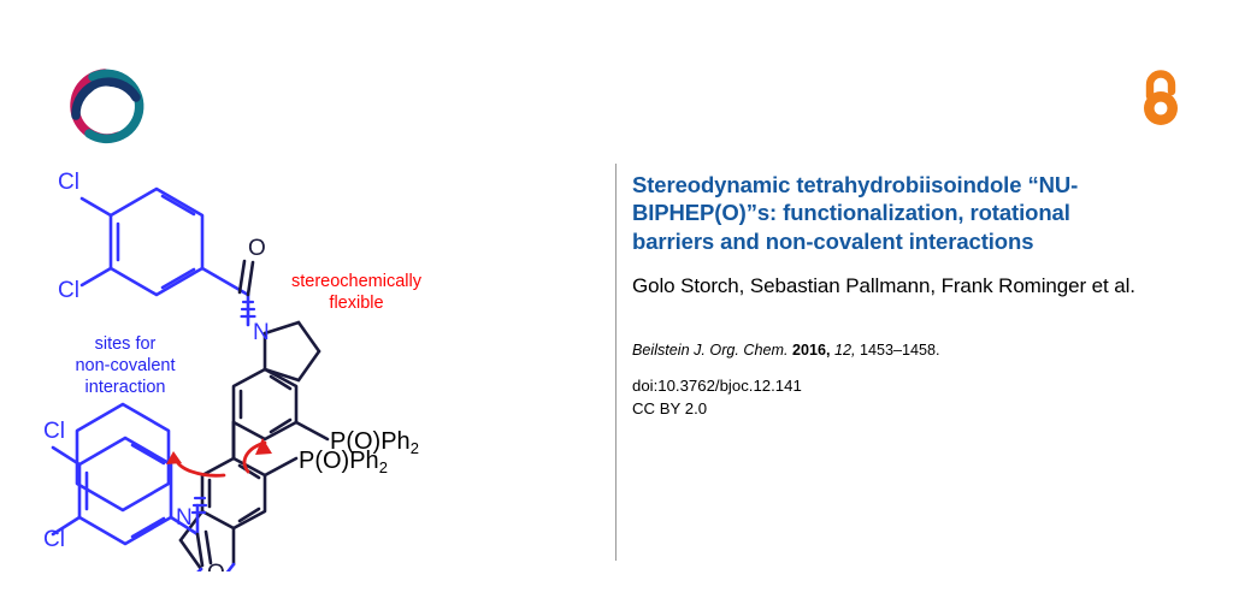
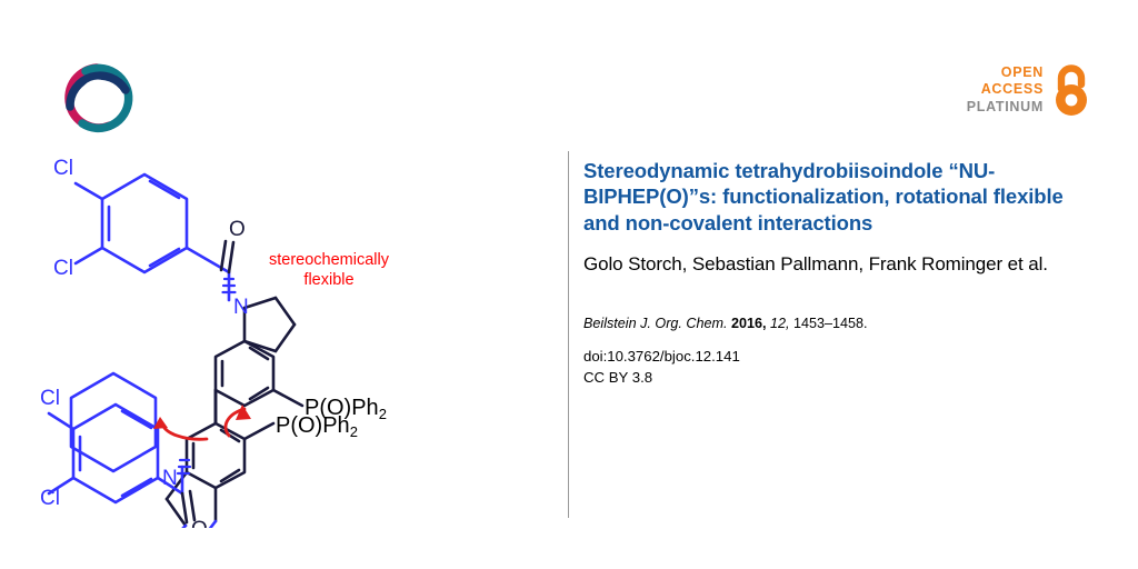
+ OPEN
+ ACCESS
+ PLATINUM
  Cl
  Cl
  O
  N
  Cl
  Cl
  N
  P(O)Ph2
  P(O)Ph2
  stereochemically
  flexible
- sites for
- non-covalent
- interaction
- Stereodynamic tetrahydrobiisoindole “NU-BIPHEP(O)”s: functionalization, rotational barriers and non-covalent interactions
+ Stereodynamic tetrahydrobiisoindole “NU-BIPHEP(O)”s: functionalization, rotational flexible and non-covalent interactions
  Golo Storch, Sebastian Pallmann, Frank Rominger et al.
  Beilstein J. Org. Chem. 2016, 12, 1453–1458.
  doi:10.3762/bjoc.12.141
- CC BY 2.0
+ CC BY 3.8
